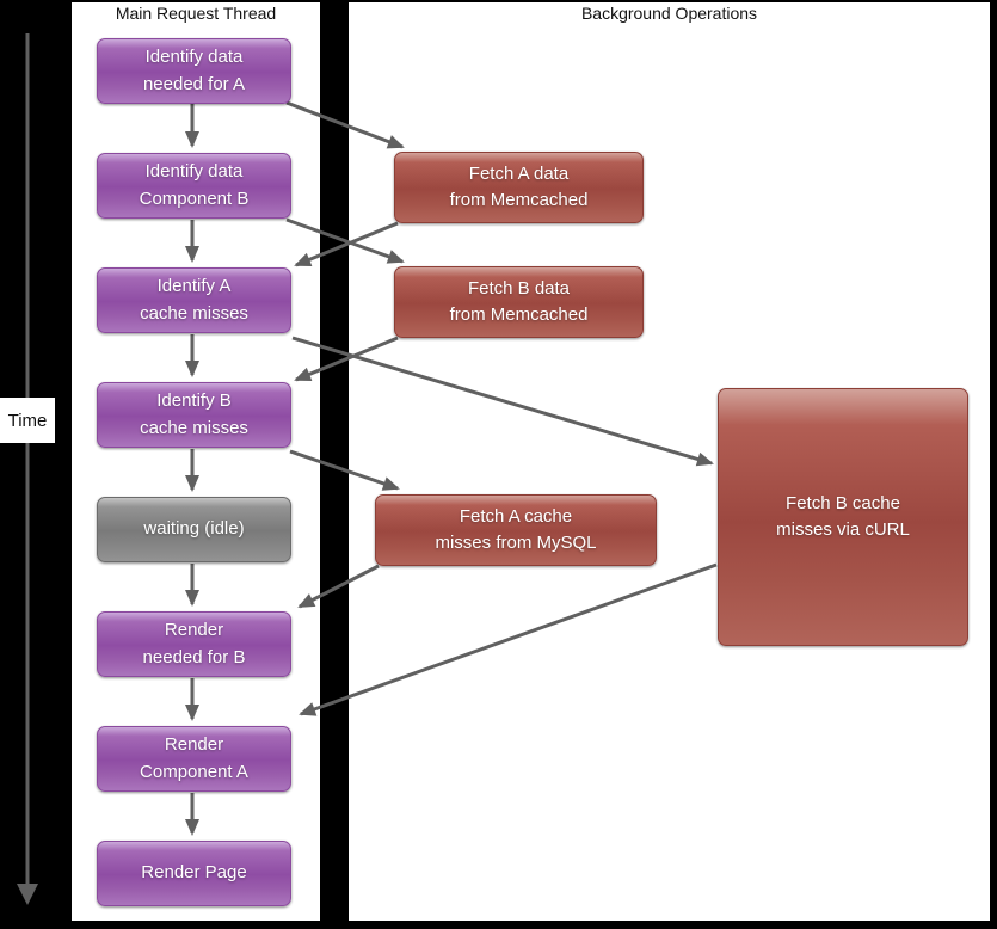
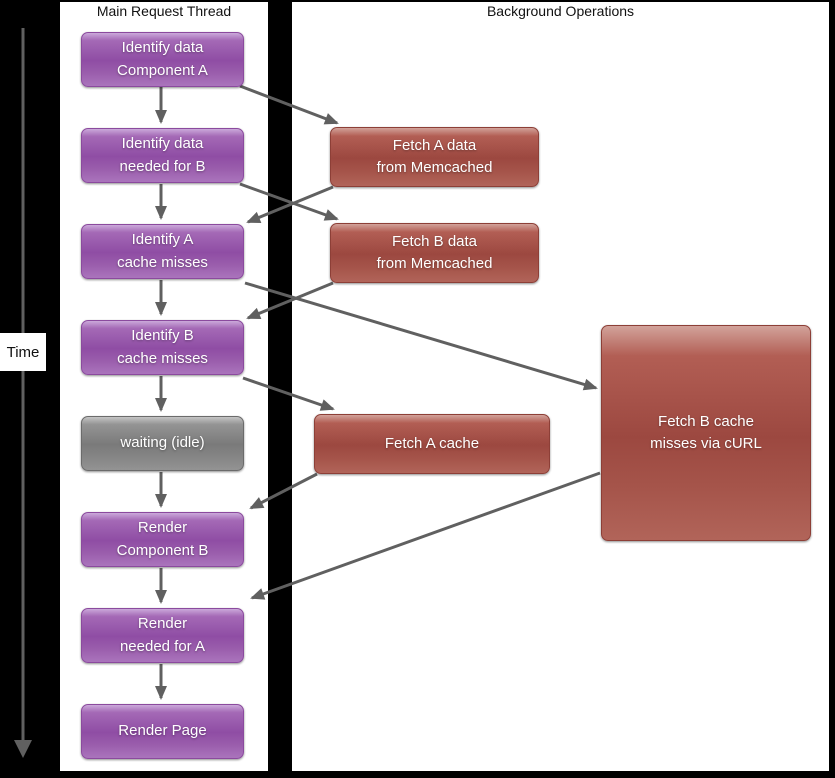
  Main Request Thread
  Background Operations
  Time
  Identify data
- needed for A
+ Component A
  Identify data
- Component B
+ needed for B
  Identify A
  cache misses
  Identify B
  cache misses
  waiting (idle)
  Render
- needed for B
+ Component B
  Render
- Component A
+ needed for A
  Render Page
  Fetch A data
  from Memcached
  Fetch B data
  from Memcached
  Fetch A cache
- misses from MySQL
  Fetch B cache
  misses via cURL
